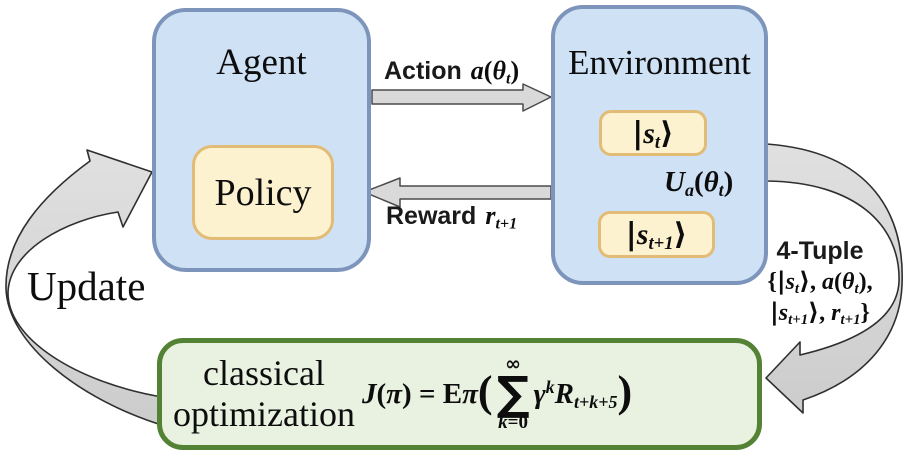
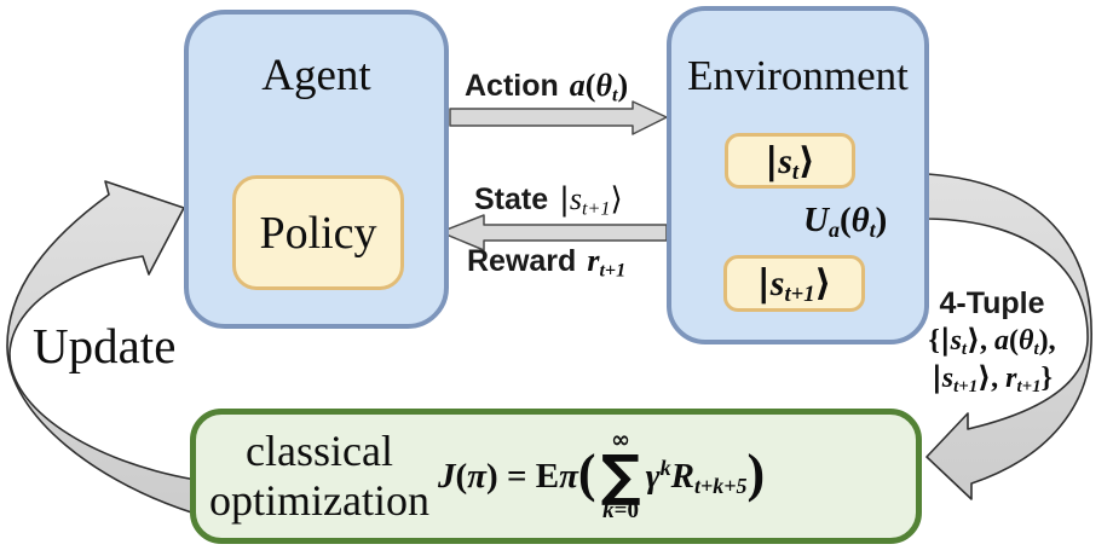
  Agent
  Policy
  Environment
  |st⟩
  Ua(θt)
  |st+1⟩
  Action a(θt)
+ State |st+1⟩
  Reward rt+1
  Update
  4-Tuple
  {|st⟩, a(θt),
  |st+1⟩, rt+1}
  classical
  optimization
  J(π) = Eπ
  (
  ∞
  ∑
  k=0
  γkRt+k+5
  )
